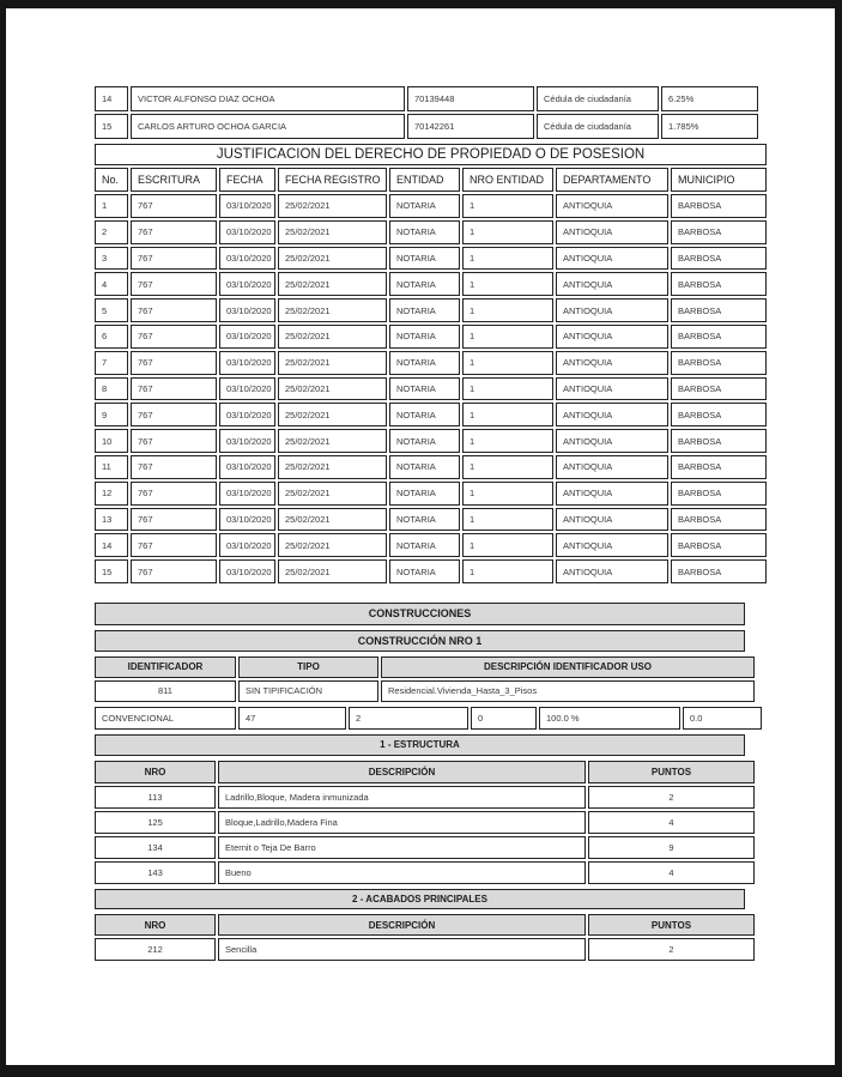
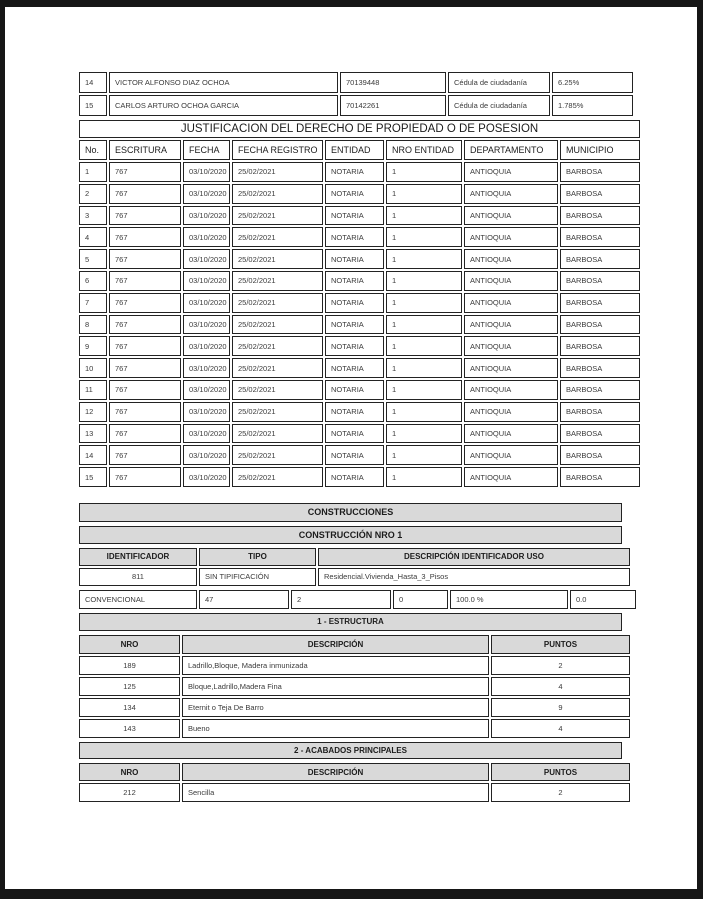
  14	VICTOR ALFONSO DIAZ OCHOA	70139448	Cédula de ciudadanía	6.25%
  15	CARLOS ARTURO OCHOA GARCIA	70142261	Cédula de ciudadanía	1.785%
  JUSTIFICACION DEL DERECHO DE PROPIEDAD O DE POSESION
  No.	ESCRITURA	FECHA	FECHA REGISTRO	ENTIDAD	NRO ENTIDAD	DEPARTAMENTO	MUNICIPIO
  1	767	03/10/2020	25/02/2021	NOTARIA	1	ANTIOQUIA	BARBOSA
  2	767	03/10/2020	25/02/2021	NOTARIA	1	ANTIOQUIA	BARBOSA
  3	767	03/10/2020	25/02/2021	NOTARIA	1	ANTIOQUIA	BARBOSA
  4	767	03/10/2020	25/02/2021	NOTARIA	1	ANTIOQUIA	BARBOSA
  5	767	03/10/2020	25/02/2021	NOTARIA	1	ANTIOQUIA	BARBOSA
  6	767	03/10/2020	25/02/2021	NOTARIA	1	ANTIOQUIA	BARBOSA
  7	767	03/10/2020	25/02/2021	NOTARIA	1	ANTIOQUIA	BARBOSA
  8	767	03/10/2020	25/02/2021	NOTARIA	1	ANTIOQUIA	BARBOSA
  9	767	03/10/2020	25/02/2021	NOTARIA	1	ANTIOQUIA	BARBOSA
  10	767	03/10/2020	25/02/2021	NOTARIA	1	ANTIOQUIA	BARBOSA
  11	767	03/10/2020	25/02/2021	NOTARIA	1	ANTIOQUIA	BARBOSA
  12	767	03/10/2020	25/02/2021	NOTARIA	1	ANTIOQUIA	BARBOSA
  13	767	03/10/2020	25/02/2021	NOTARIA	1	ANTIOQUIA	BARBOSA
  14	767	03/10/2020	25/02/2021	NOTARIA	1	ANTIOQUIA	BARBOSA
  15	767	03/10/2020	25/02/2021	NOTARIA	1	ANTIOQUIA	BARBOSA
  CONSTRUCCIONES
  CONSTRUCCIÓN NRO 1
  IDENTIFICADOR	TIPO	DESCRIPCIÓN IDENTIFICADOR USO
  811	SIN TIPIFICACIÓN	Residencial.Vivienda_Hasta_3_Pisos
  CONVENCIONAL	47	2	0	100.0 %	0.0
  1 - ESTRUCTURA
  NRO	DESCRIPCIÓN	PUNTOS
- 113	Ladrillo,Bloque, Madera inmunizada	2
+ 189	Ladrillo,Bloque, Madera inmunizada	2
  125	Bloque,Ladrillo,Madera Fina	4
  134	Eternit o Teja De Barro	9
  143	Bueno	4
  2 - ACABADOS PRINCIPALES
  NRO	DESCRIPCIÓN	PUNTOS
  212	Sencilla	2
